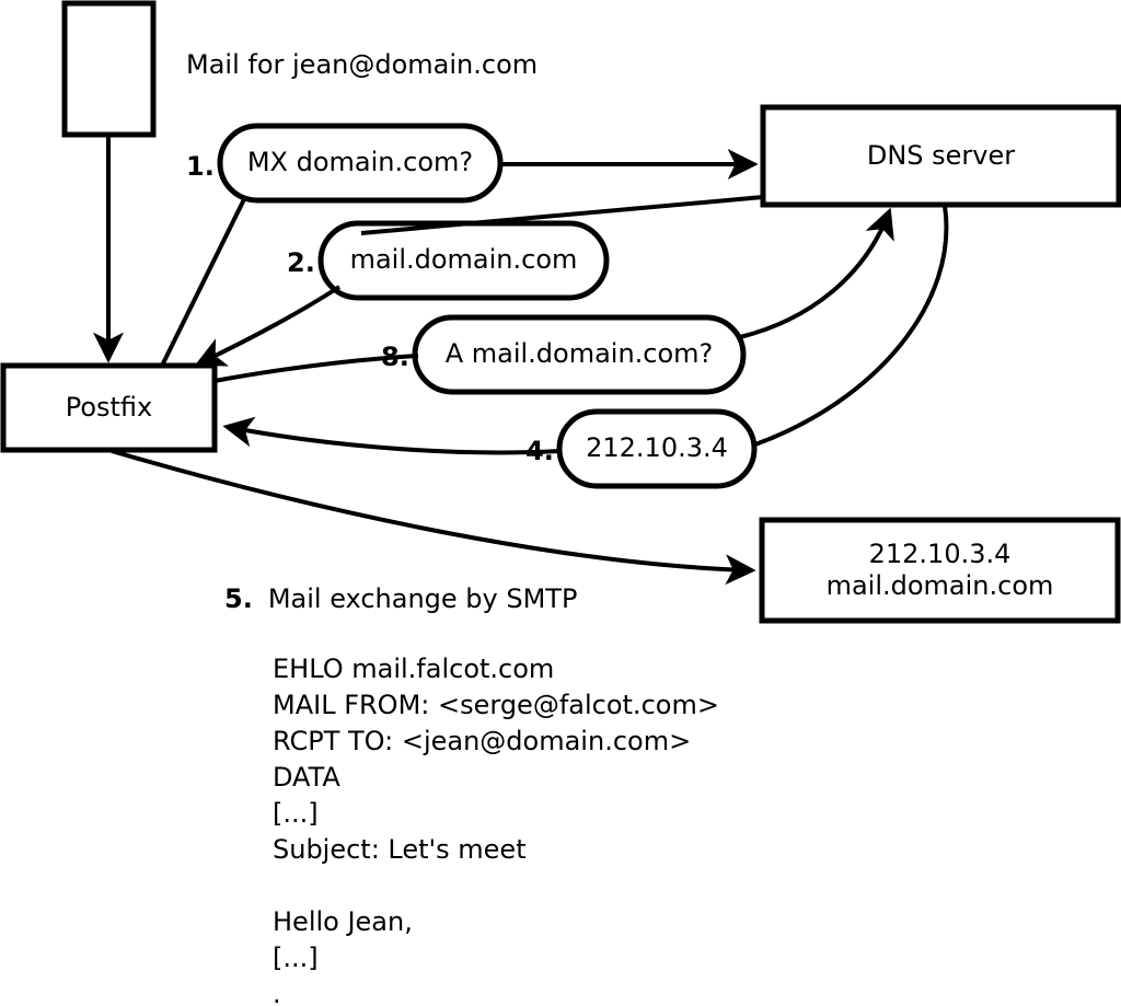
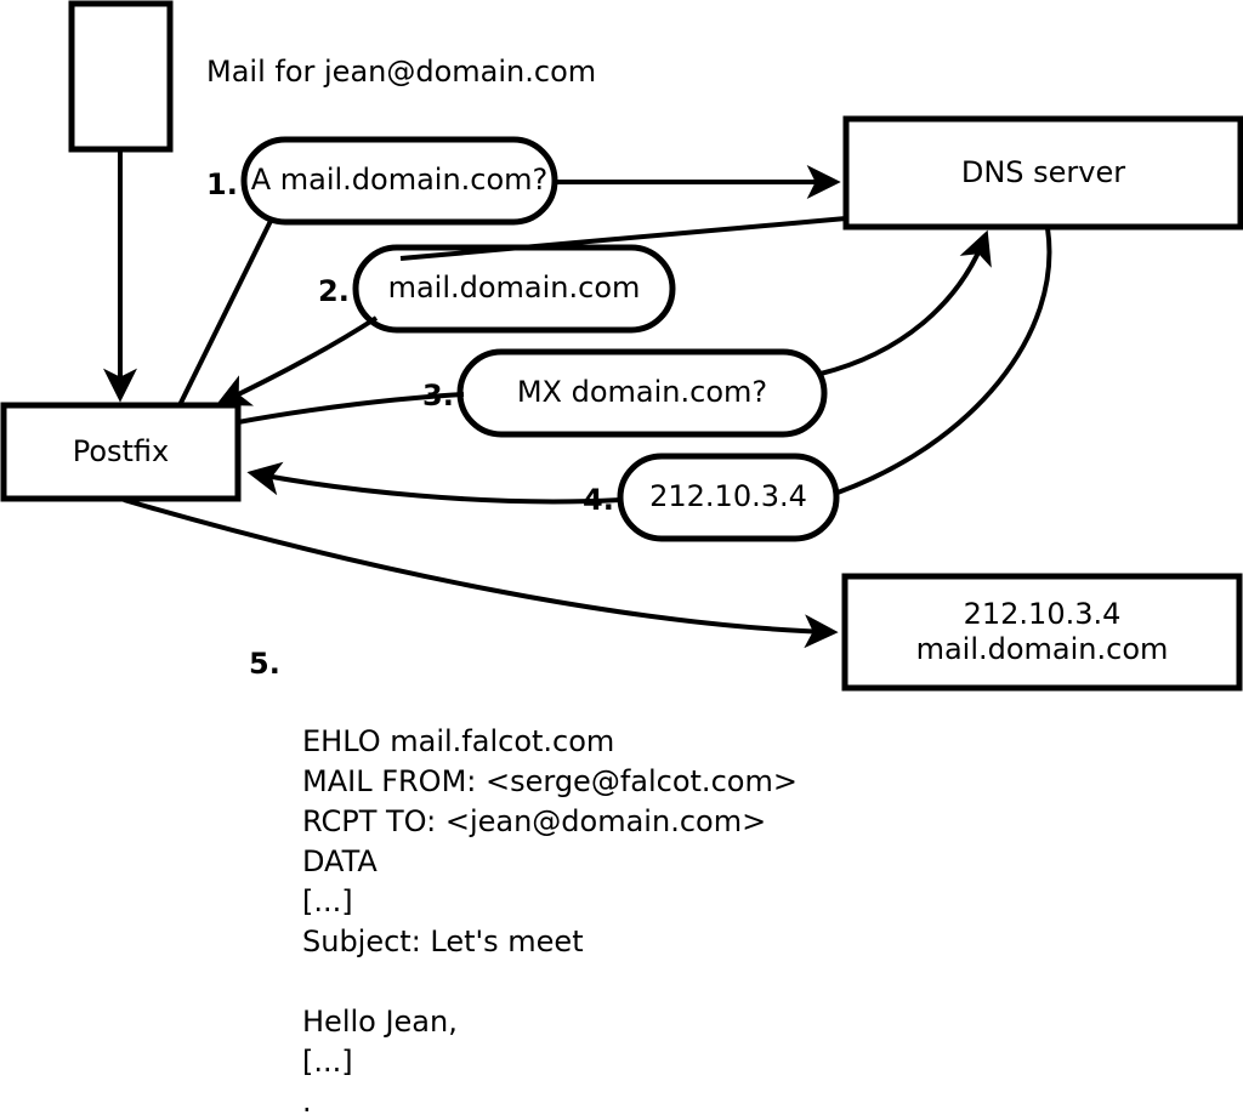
  Mail for jean@domain.com
  Postfix
  DNS server
  212.10.3.4
  mail.domain.com
  1.
- MX domain.com?
+ A mail.domain.com?
  2.
  mail.domain.com
- 8.
+ 3.
- A mail.domain.com?
+ MX domain.com?
  4.
  212.10.3.4
  5.
- Mail exchange by SMTP
  EHLO mail.falcot.com
  MAIL FROM: <serge@falcot.com>
  RCPT TO: <jean@domain.com>
  DATA
  [...]
  Subject: Let's meet
  Hello Jean,
  [...]
  .
